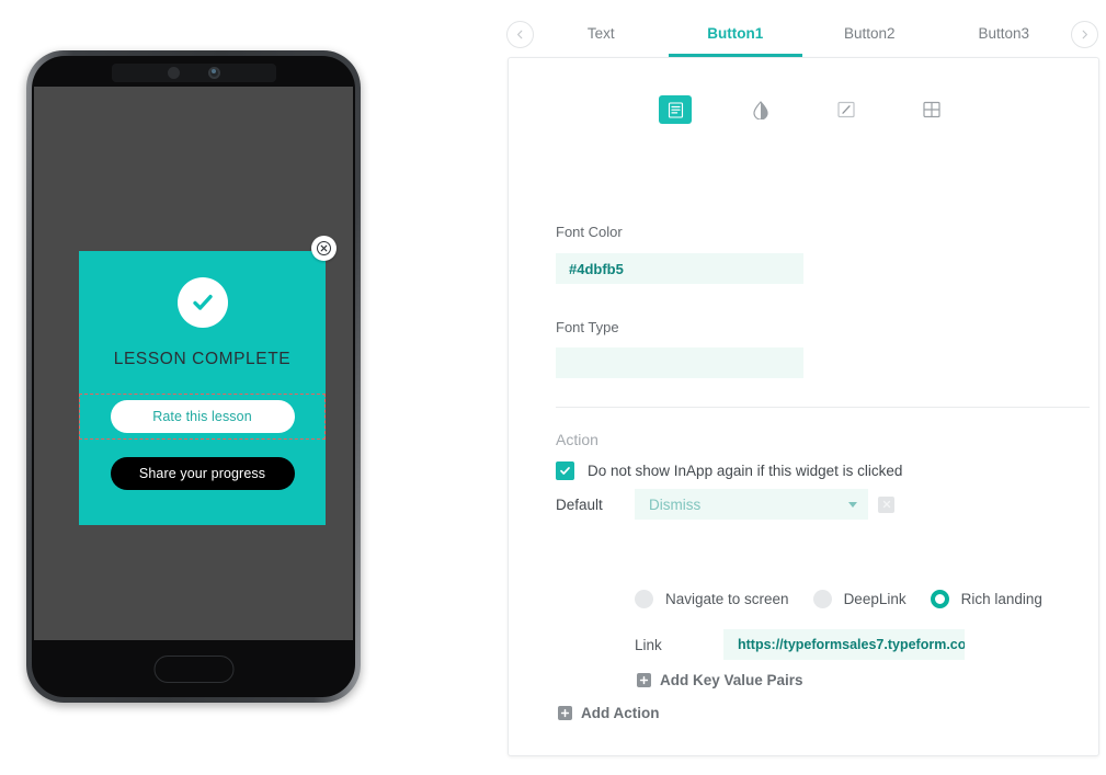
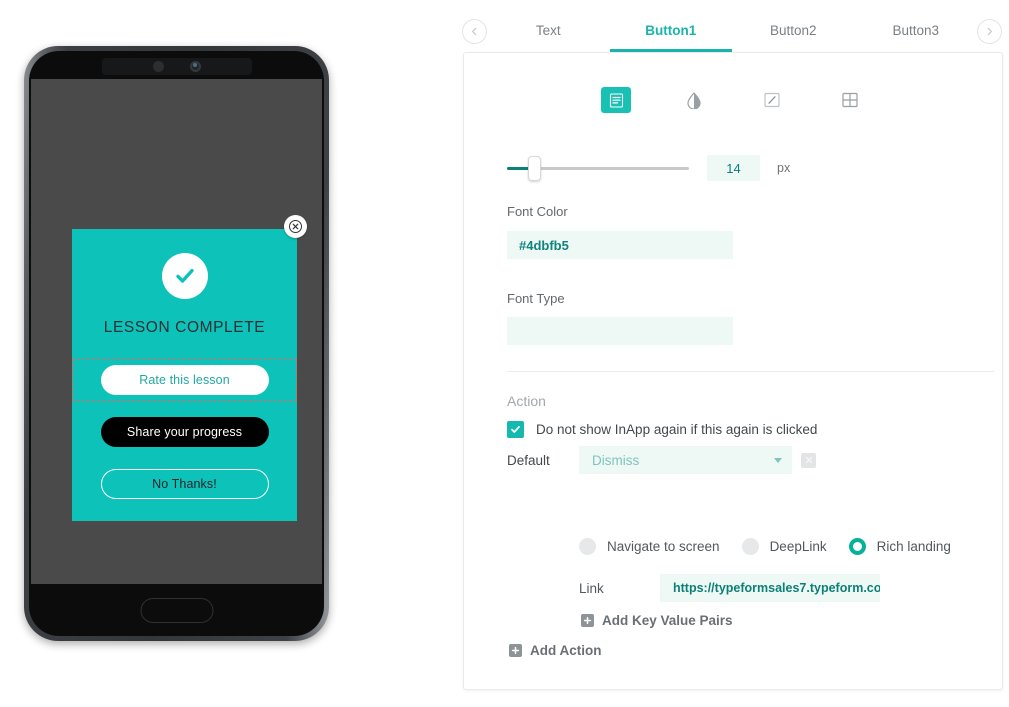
  LESSON COMPLETE
  Rate this lesson
  Share your progress
+ No Thanks!
  Text
  Button1
  Button2
  Button3
+ 14
+ px
  Font Color
  #4dbfb5
  Font Type
  Action
- Do not show InApp again if this widget is clicked
+ Do not show InApp again if this again is clicked
  Default
  Dismiss
  Navigate to screen
  DeepLink
  Rich landing
  Link
  https://typeformsales7.typeform.co
  Add Key Value Pairs
  Add Action
